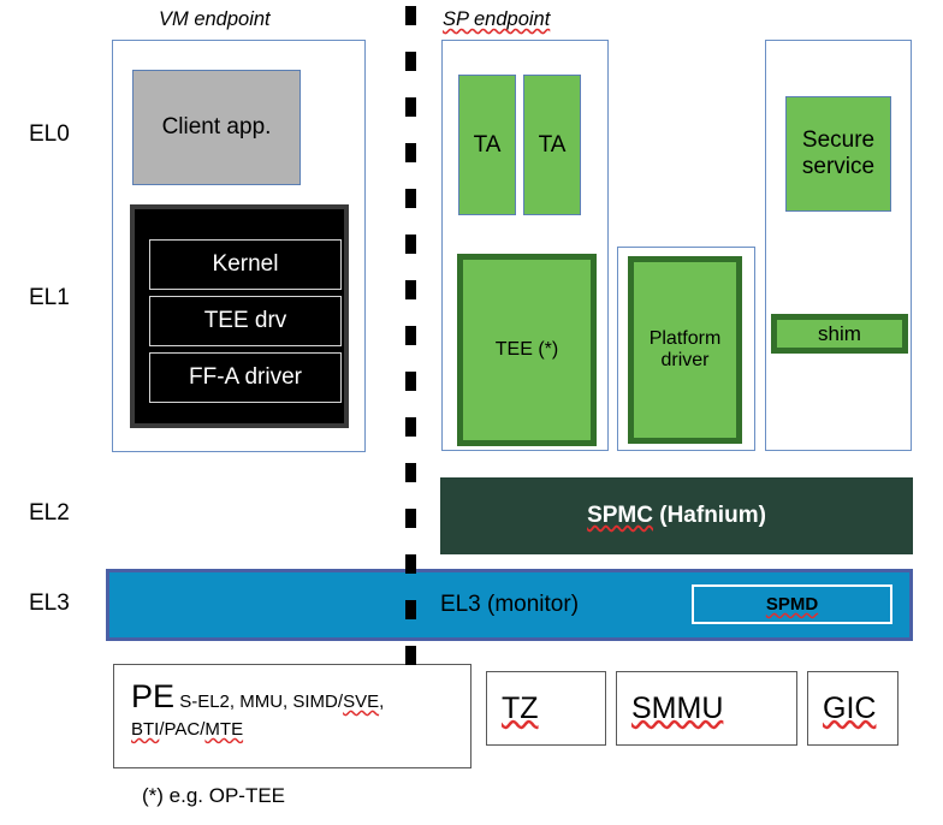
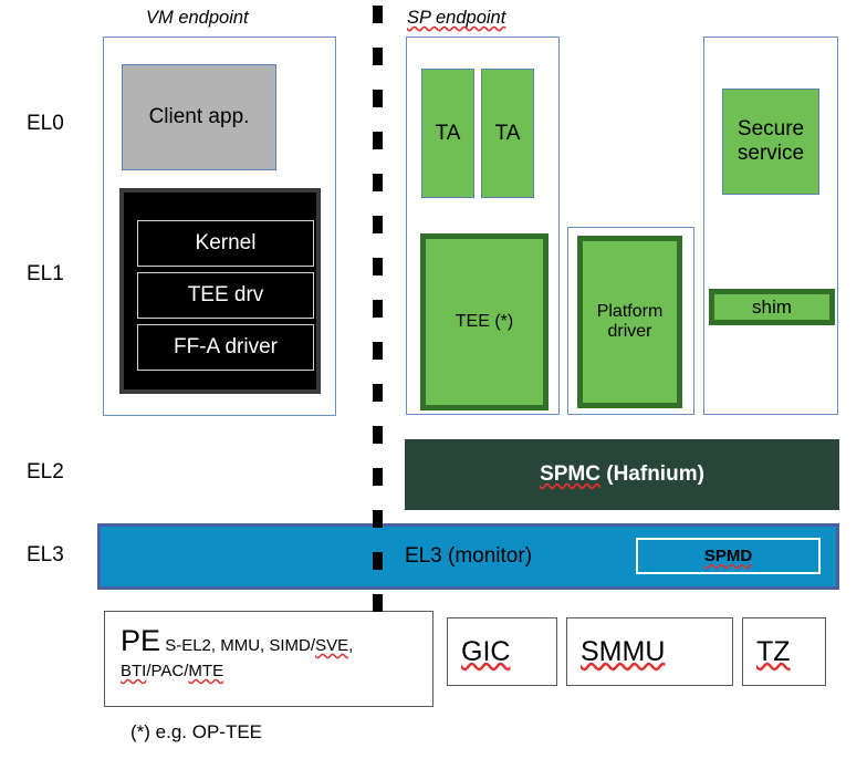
  VM endpoint
  SP endpoint
  EL0
  EL1
  EL2
  EL3
  Client app.
  Kernel
  TEE drv
  FF-A driver
  TA
  TA
  TEE (*)
  Platform driver
  Secure service
  shim
  SPMC (Hafnium)
  EL3 (monitor)
  SPMD
  PE S-EL2, MMU, SIMD/SVE,
  BTI/PAC/MTE
- TZ
+ GIC
  SMMU
- GIC
+ TZ
  (*) e.g. OP-TEE
